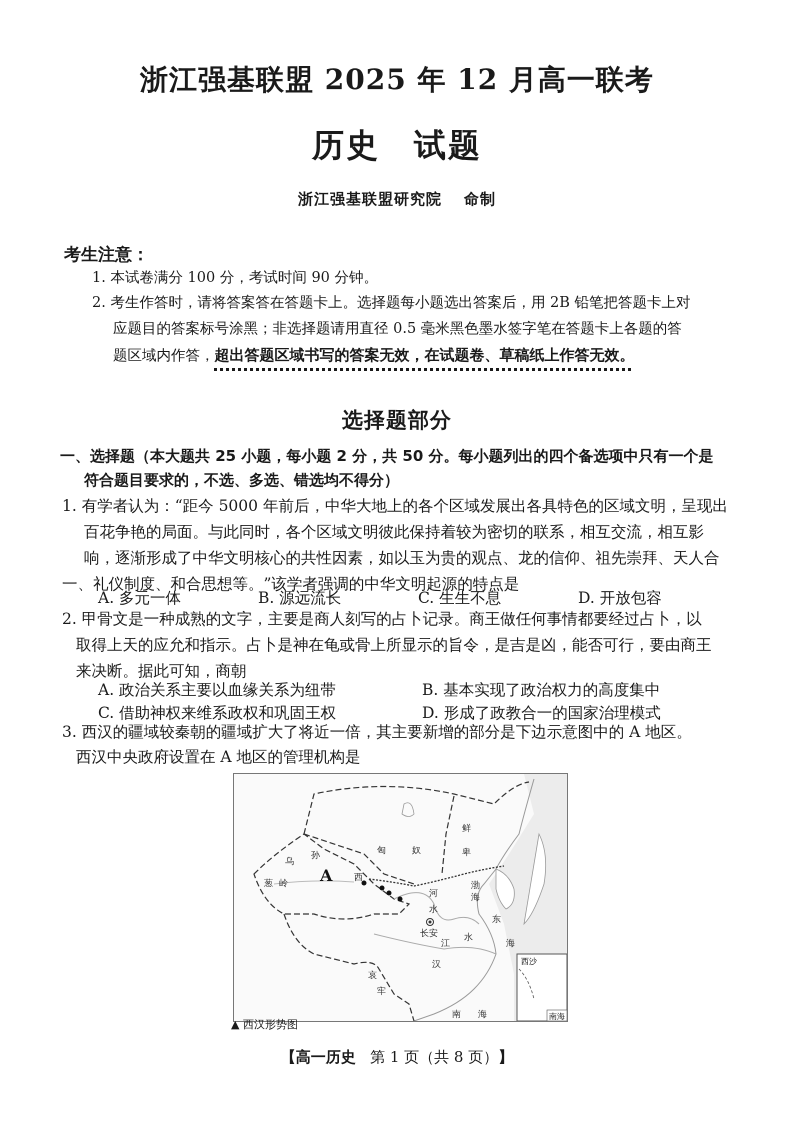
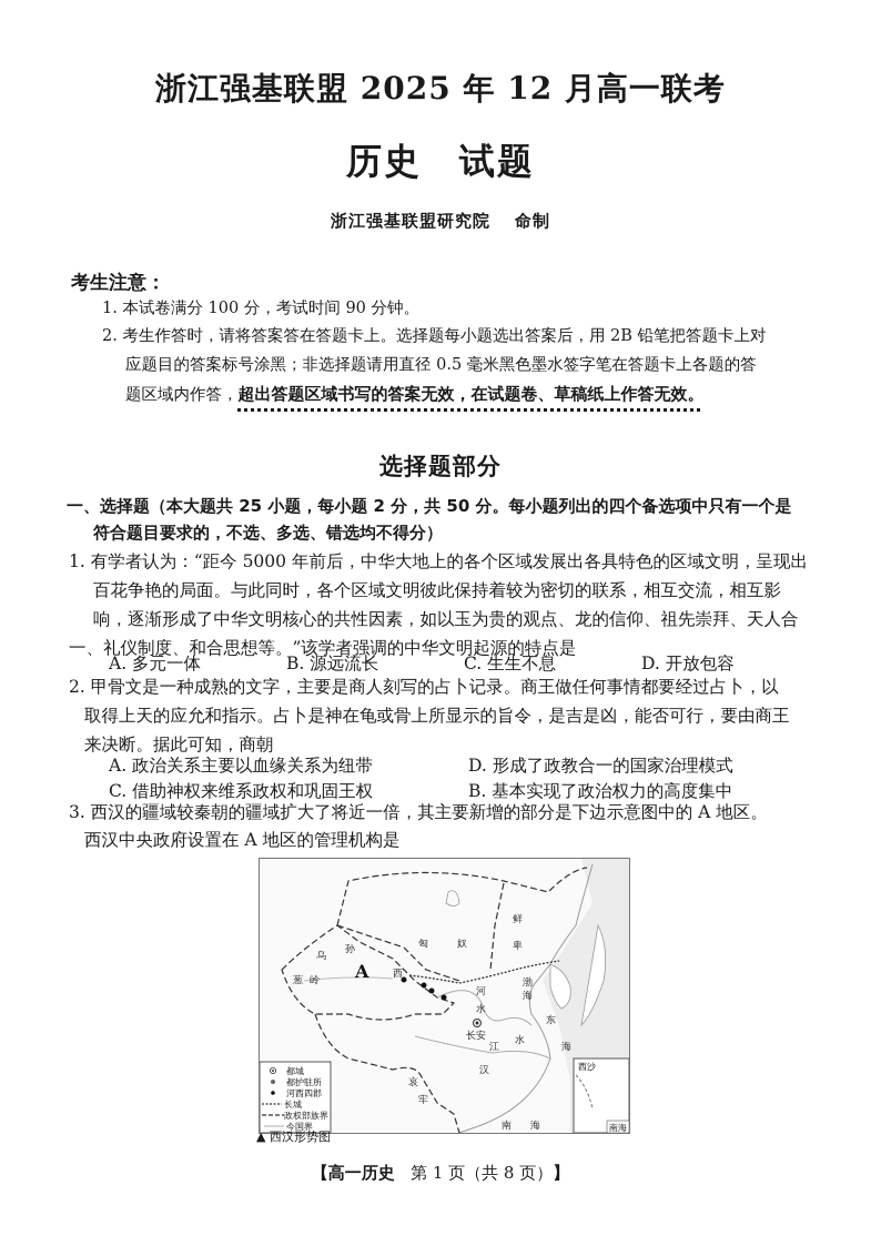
  浙江强基联盟 2025 年 12 月高一联考
  历史 试题
  浙江强基联盟研究院 命制
  考生注意：
  1. 本试卷满分 100 分，考试时间 90 分钟。
  2. 考生作答时，请将答案答在答题卡上。选择题每小题选出答案后，用 2B 铅笔把答题卡上对
  应题目的答案标号涂黑；非选择题请用直径 0.5 毫米黑色墨水签字笔在答题卡上各题的答
  题区域内作答，超出答题区域书写的答案无效，在试题卷、草稿纸上作答无效。
  选择题部分
  一、选择题（本大题共 25 小题，每小题 2 分，共 50 分。每小题列出的四个备选项中只有一个是
  符合题目要求的，不选、多选、错选均不得分）
  1. 有学者认为：“距今 5000 年前后，中华大地上的各个区域发展出各具特色的区域文明，呈现出
  百花争艳的局面。与此同时，各个区域文明彼此保持着较为密切的联系，相互交流，相互影
  响，逐渐形成了中华文明核心的共性因素，如以玉为贵的观点、龙的信仰、祖先崇拜、天人合
  一、礼仪制度、和合思想等。”该学者强调的中华文明起源的特点是
  A. 多元一体
  B. 源远流长
  C. 生生不息
  D. 开放包容
  2. 甲骨文是一种成熟的文字，主要是商人刻写的占卜记录。商王做任何事情都要经过占卜，以
  取得上天的应允和指示。占卜是神在龟或骨上所显示的旨令，是吉是凶，能否可行，要由商王
  来决断。据此可知，商朝
  A. 政治关系主要以血缘关系为纽带
- B. 基本实现了政治权力的高度集中
+ D. 形成了政教合一的国家治理模式
  C. 借助神权来维系政权和巩固王权
- D. 形成了政教合一的国家治理模式
+ B. 基本实现了政治权力的高度集中
  3. 西汉的疆域较秦朝的疆域扩大了将近一倍，其主要新增的部分是下边示意图中的 A 地区。
  西汉中央政府设置在 A 地区的管理机构是
  乌
  孙
  葱
  岭
  A
  西
  匈
  奴
  鲜
  卑
  渤
  海
  河
  水
  长安
  江
  水
  汉
  东
  海
  南
  海
  哀
  牢
  西沙
  南海
+ 都城
+ 都护驻所
+ 河西四郡
+ 长城
+ 政权部族界
+ 今国界
  ▲ 西汉形势图
  【高一历史 第 1 页（共 8 页）】
